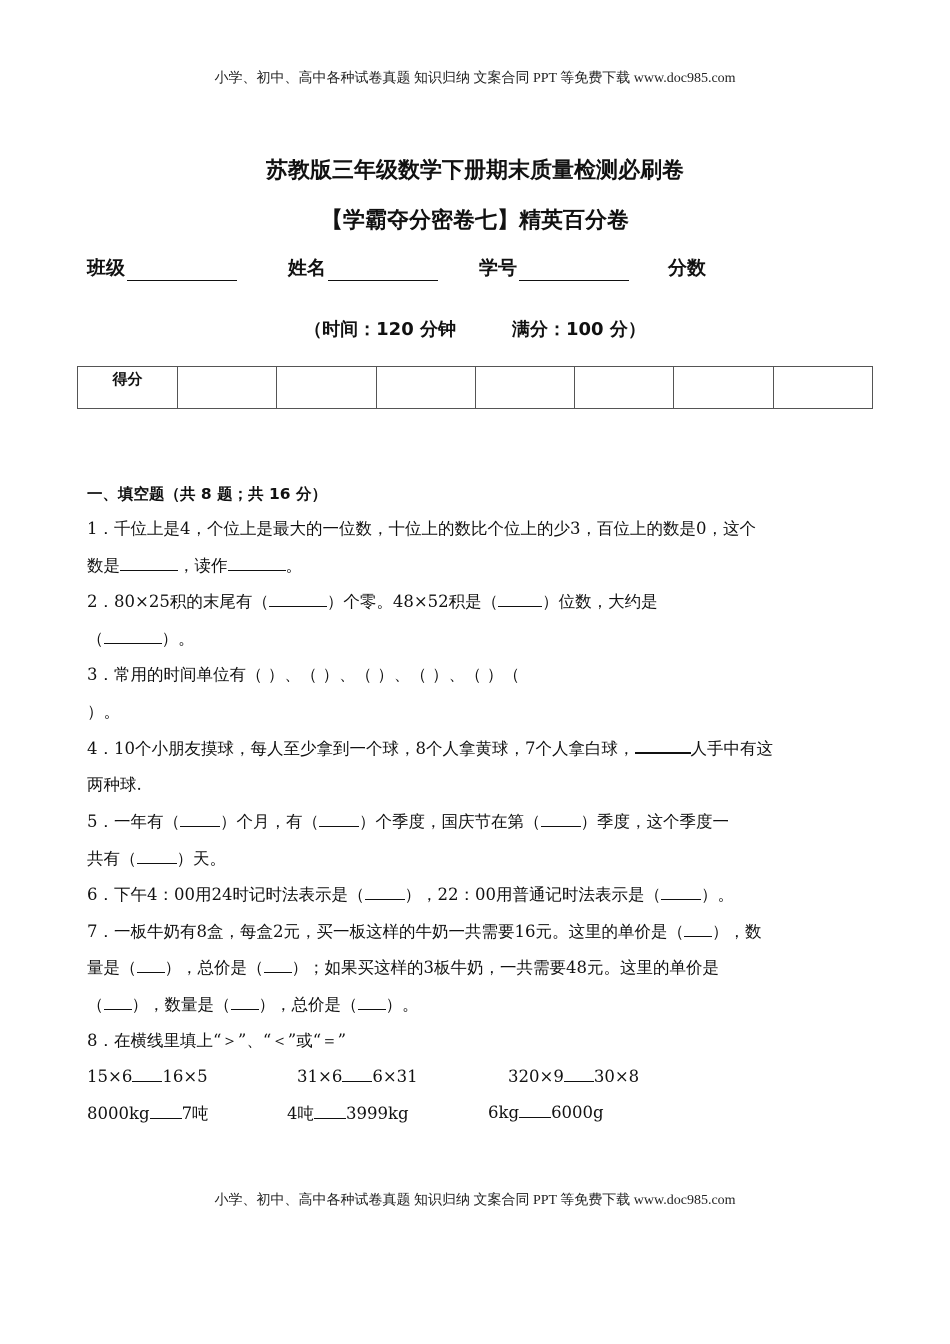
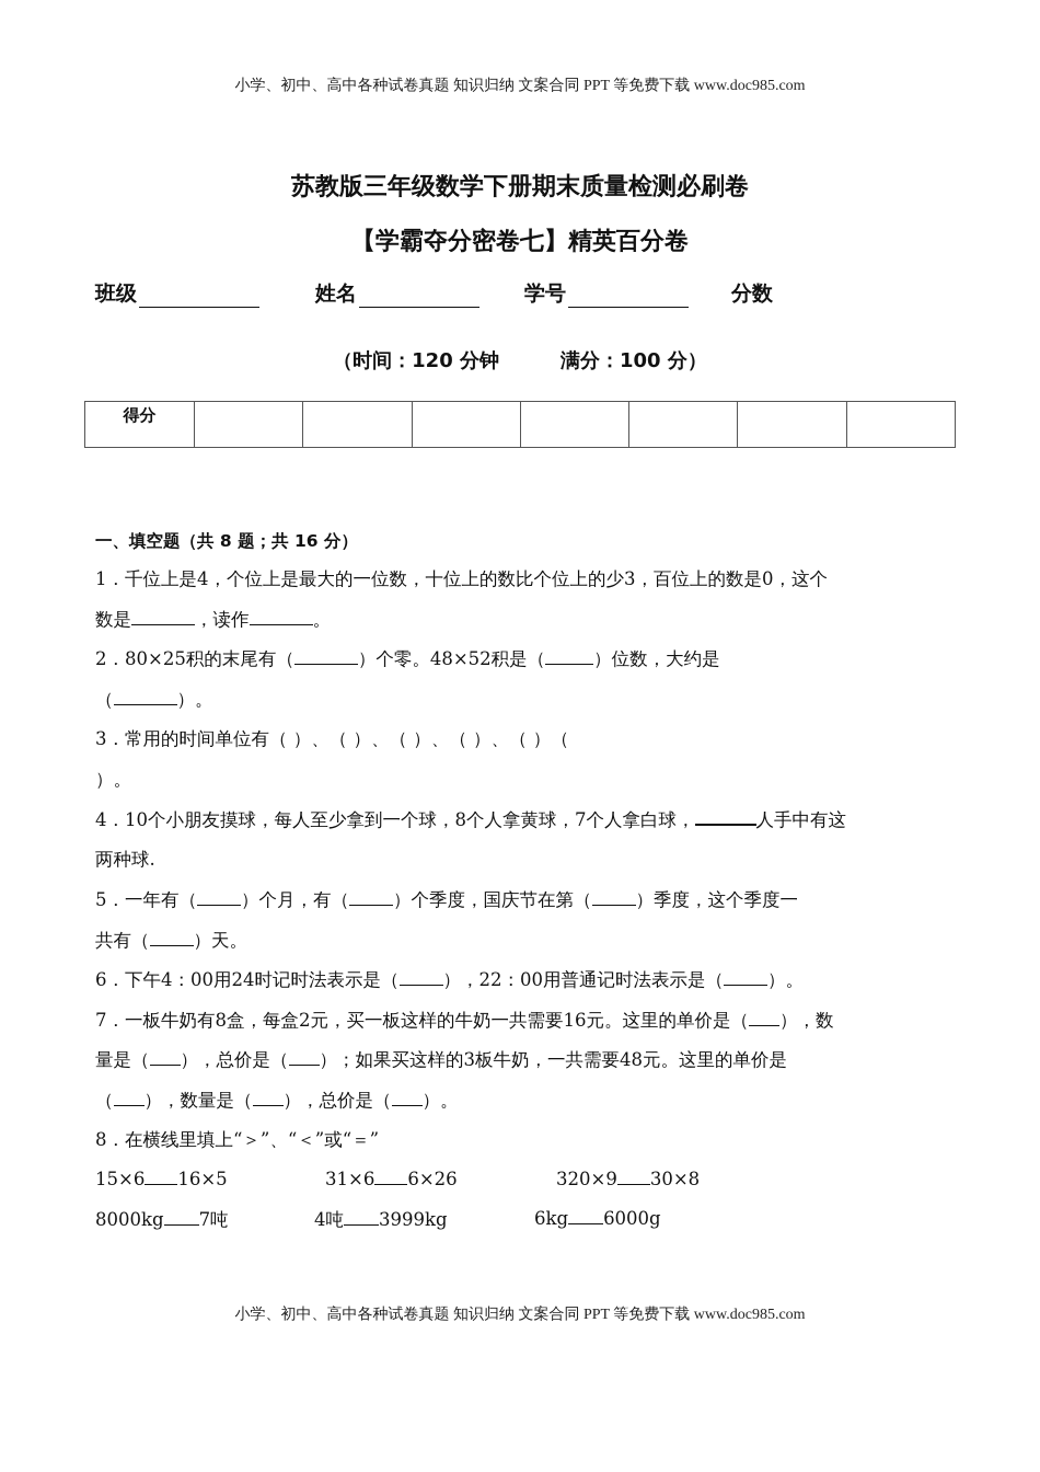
  小学、初中、高中各种试卷真题 知识归纳 文案合同 PPT 等免费下载 www.doc985.com
  苏教版三年级数学下册期末质量检测必刷卷
  【学霸夺分密卷七】精英百分卷
  班级
  姓名
  学号
  分数
  （时间：120 分钟 满分：100 分）
  得分
  一、填空题（共 8 题；共 16 分）
  1．千位上是4，个位上是最大的一位数，十位上的数比个位上的少3，百位上的数是0，这个
  数是 ，读作 。
  2．80×25积的末尾有（ ）个零。48×52积是（ ）位数，大约是
  （ ）。
  3．常用的时间单位有（ ）、（ ）、（ ）、（ ）、（ ）（
  ）。
  4．10个小朋友摸球，每人至少拿到一个球，8个人拿黄球，7个人拿白球， 人手中有这
  两种球.
  5．一年有（ ）个月，有（ ）个季度，国庆节在第（ ）季度，这个季度一
  共有（ ）天。
  6．下午4：00用24时记时法表示是（ ），22：00用普通记时法表示是（ ）。
  7．一板牛奶有8盒，每盒2元，买一板这样的牛奶一共需要16元。这里的单价是（ ），数
  量是（ ），总价是（ ）；如果买这样的3板牛奶，一共需要48元。这里的单价是
  （ ），数量是（ ），总价是（ ）。
  8．在横线里填上“＞”、“＜”或“＝”
  15×6 16×5
- 31×6 6×31
+ 31×6 6×26
  320×9 30×8
  8000kg 7吨
  4吨 3999kg
  6kg 6000g
  小学、初中、高中各种试卷真题 知识归纳 文案合同 PPT 等免费下载 www.doc985.com
